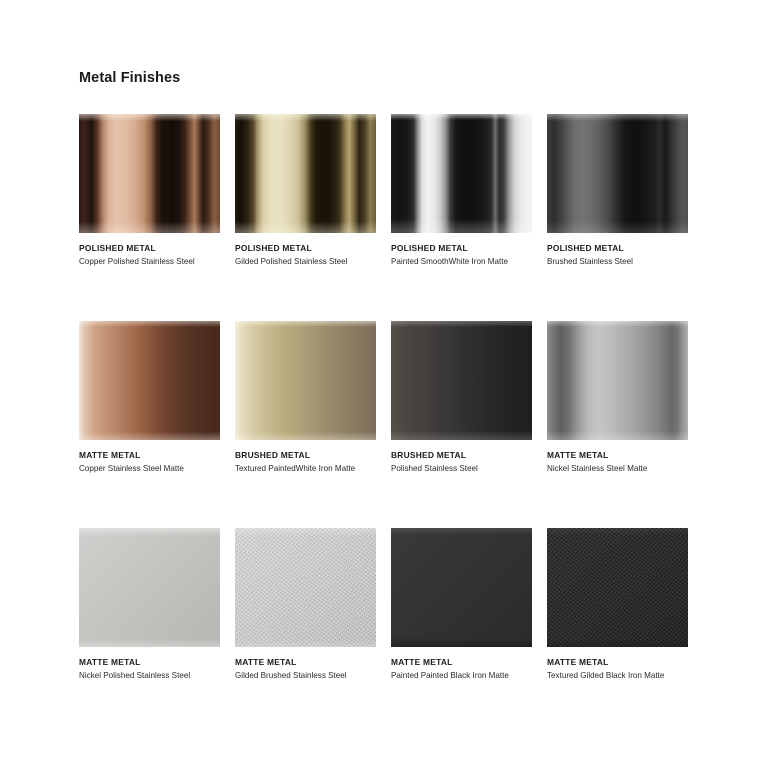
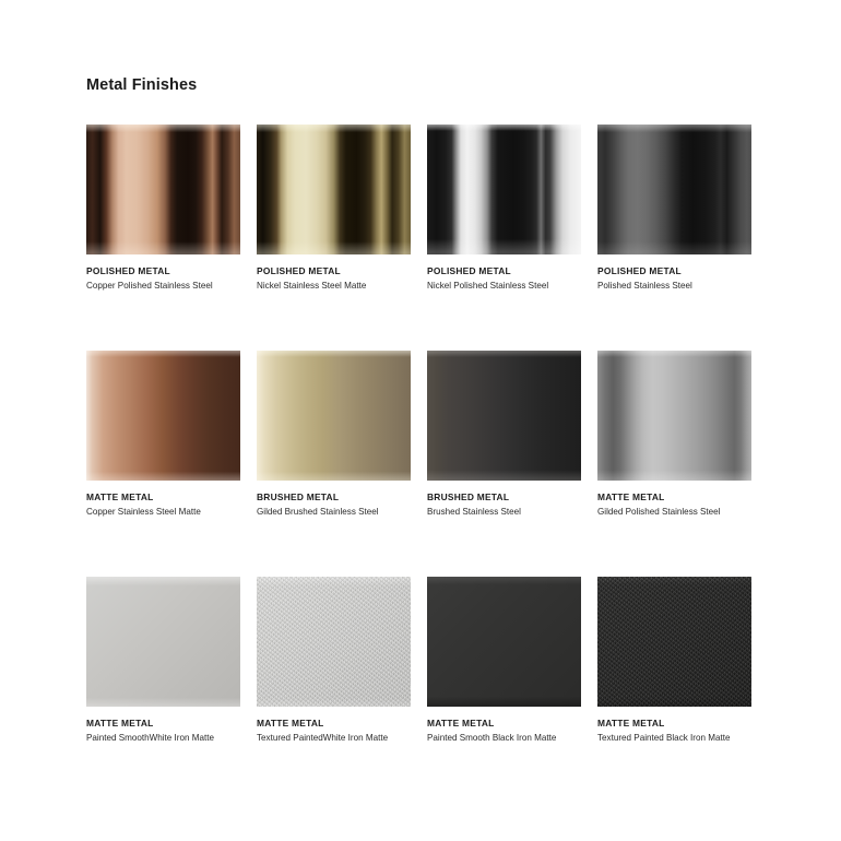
  Metal Finishes
  POLISHED METAL
  Copper Polished Stainless Steel
  POLISHED METAL
- Gilded Polished Stainless Steel
+ Nickel Stainless Steel Matte
  POLISHED METAL
- Painted SmoothWhite Iron Matte
+ Nickel Polished Stainless Steel
  POLISHED METAL
- Brushed Stainless Steel
+ Polished Stainless Steel
  MATTE METAL
  Copper Stainless Steel Matte
  BRUSHED METAL
- Textured PaintedWhite Iron Matte
+ Gilded Brushed Stainless Steel
  BRUSHED METAL
- Polished Stainless Steel
+ Brushed Stainless Steel
  MATTE METAL
- Nickel Stainless Steel Matte
+ Gilded Polished Stainless Steel
  MATTE METAL
- Nickel Polished Stainless Steel
+ Painted SmoothWhite Iron Matte
  MATTE METAL
- Gilded Brushed Stainless Steel
+ Textured PaintedWhite Iron Matte
  MATTE METAL
- Painted Painted Black Iron Matte
+ Painted Smooth Black Iron Matte
  MATTE METAL
- Textured Gilded Black Iron Matte
+ Textured Painted Black Iron Matte
